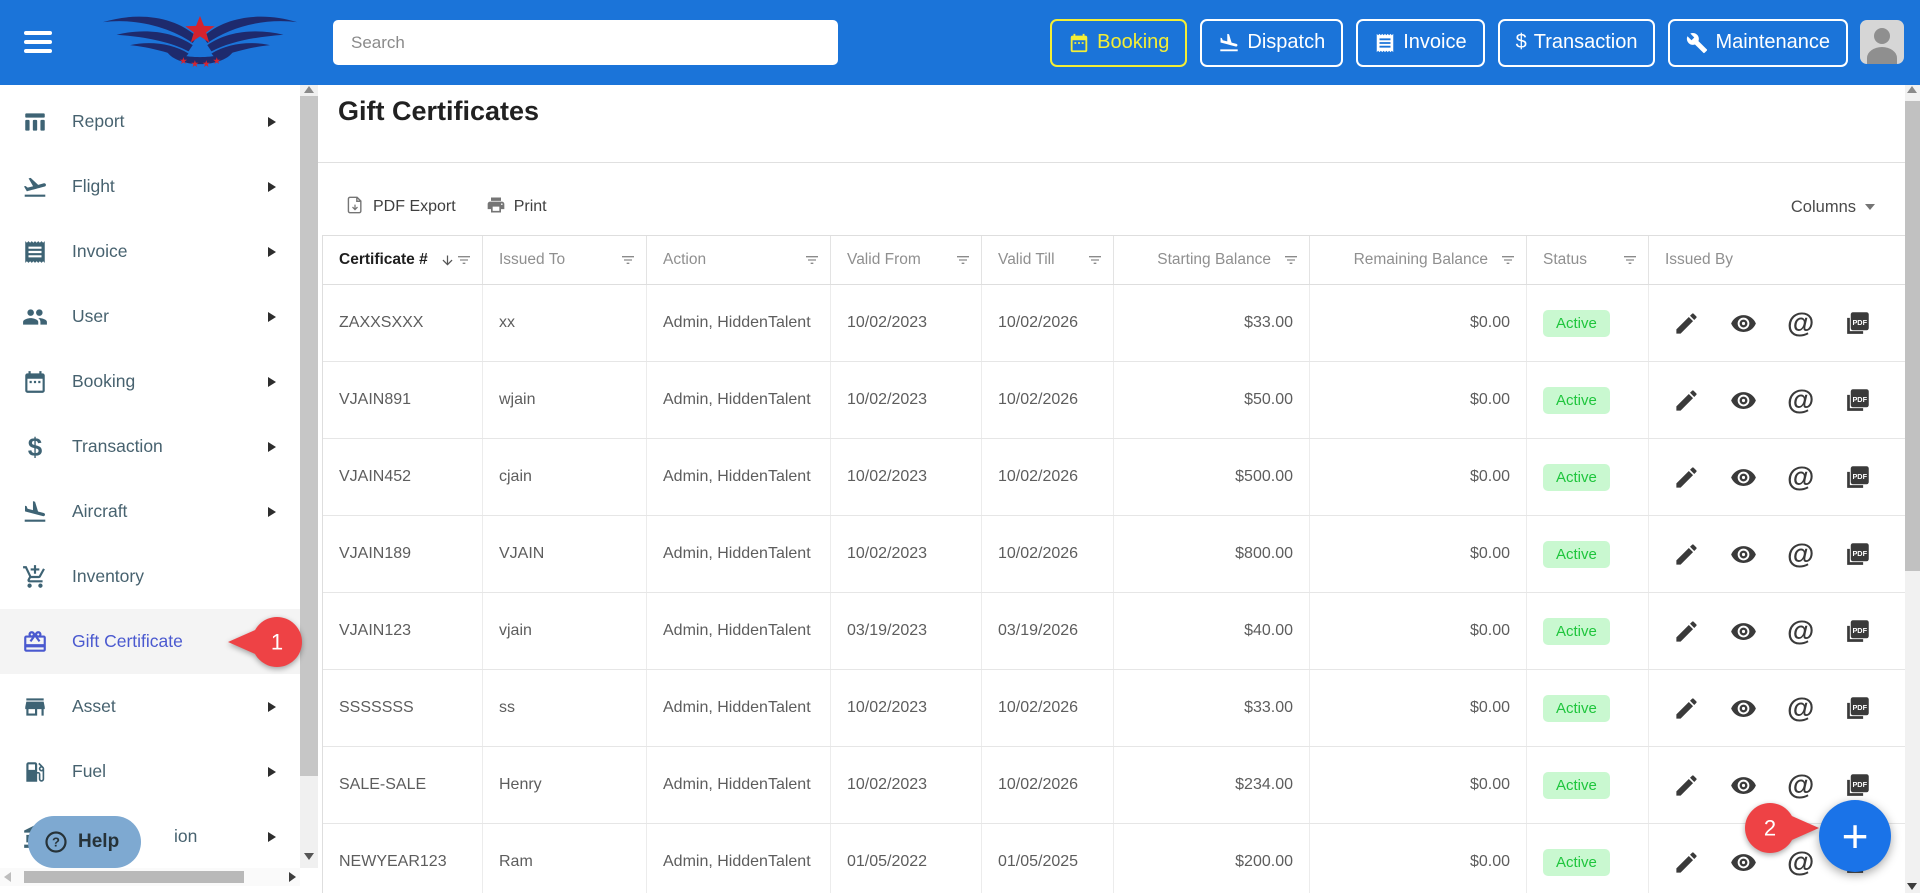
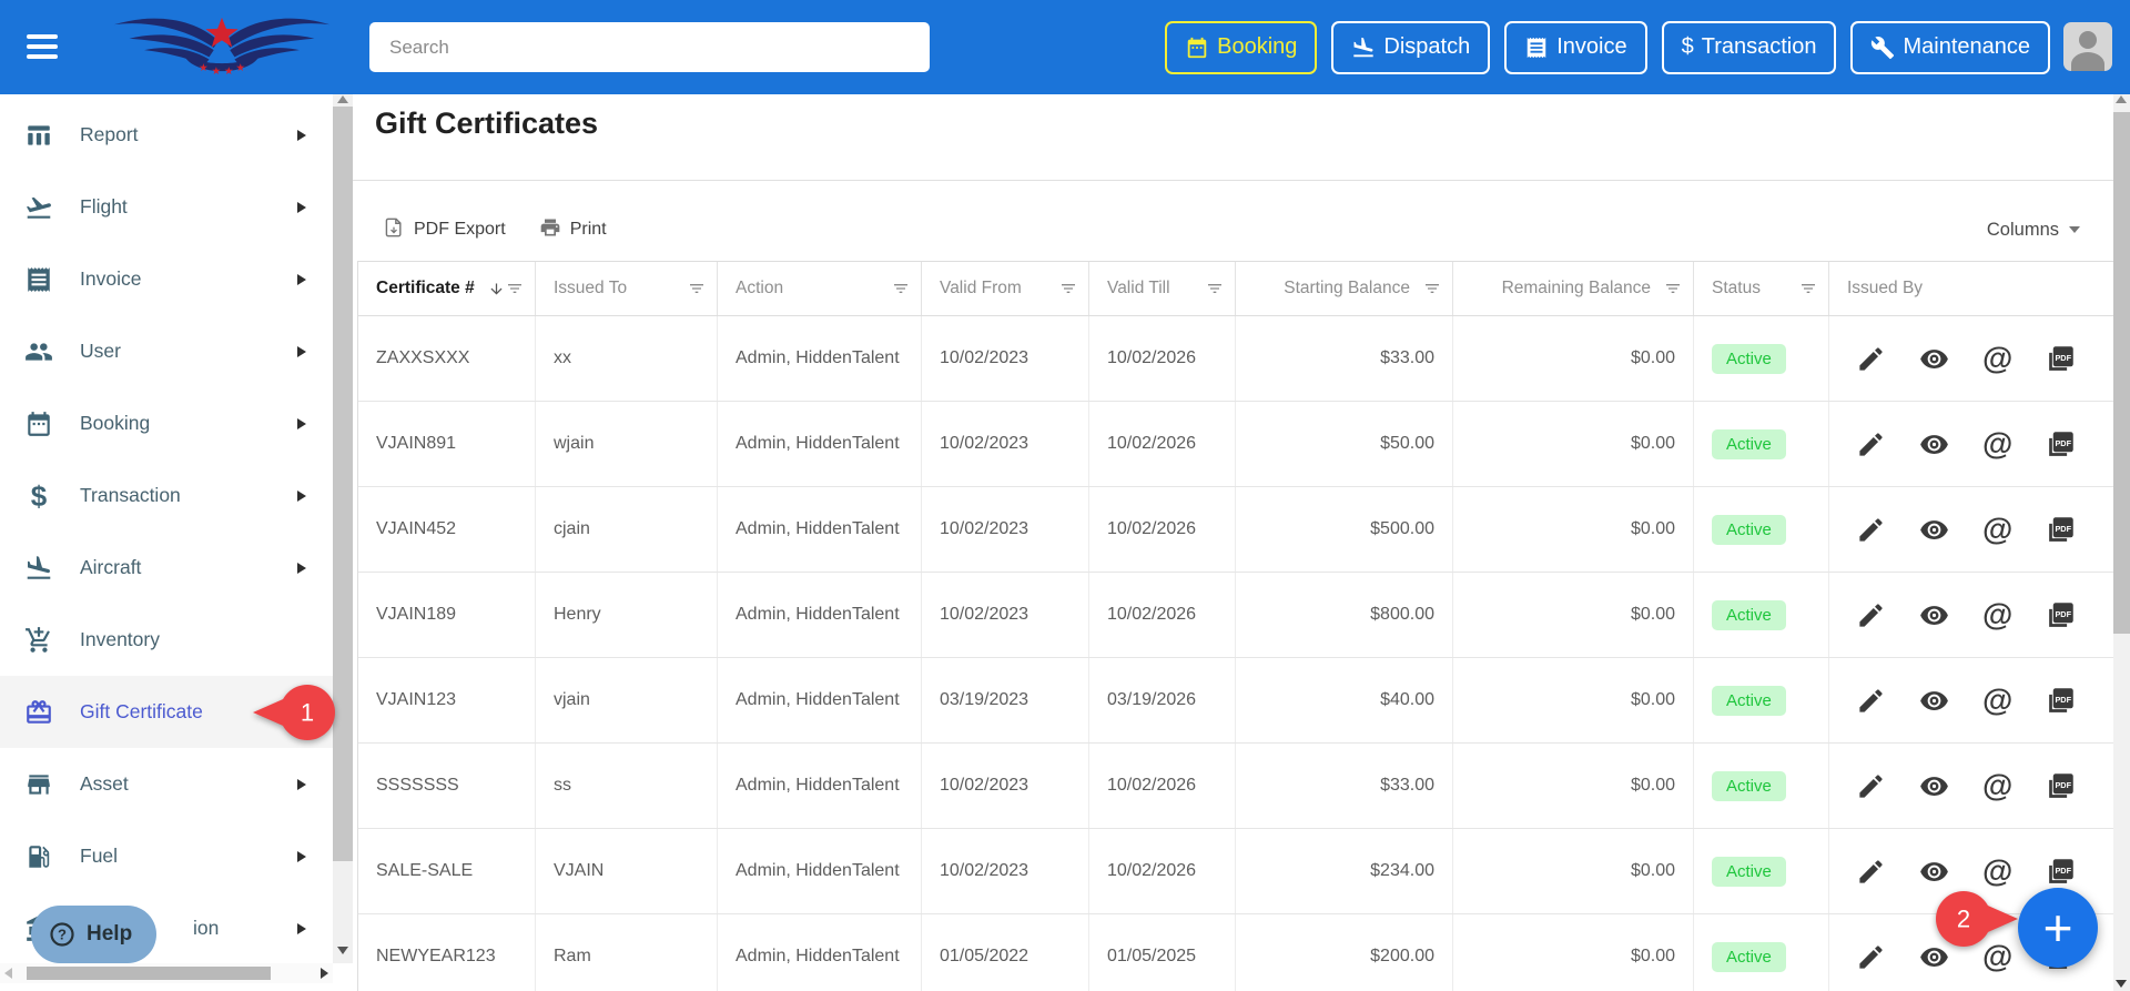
  ★
  ★
  ★
  ★
  Search
  Booking
  Dispatch
  Invoice
  $
  Transaction
  Maintenance
  Report
  Flight
  Invoice
  User
  Booking
  $
  Transaction
  Aircraft
  Inventory
  Gift Certificate
  Asset
  Fuel
  ion
  ?
  Help
  Gift Certificates
  PDF Export
  Print
  Columns
  Certificate #
  Issued To
  Action
  Valid From
  Valid Till
  Starting Balance
  Remaining Balance
  Status
  Issued By
  ZAXXSXXX
  xx
  Admin, HiddenTalent
  10/02/2023
  10/02/2026
  $33.00
  $0.00
  Active
  @
  PDF
  VJAIN891
  wjain
  Admin, HiddenTalent
  10/02/2023
  10/02/2026
  $50.00
  $0.00
  Active
  @
  PDF
  VJAIN452
  cjain
  Admin, HiddenTalent
  10/02/2023
  10/02/2026
  $500.00
  $0.00
  Active
  @
  PDF
  VJAIN189
- VJAIN
+ Henry
  Admin, HiddenTalent
  10/02/2023
  10/02/2026
  $800.00
  $0.00
  Active
  @
  PDF
  VJAIN123
  vjain
  Admin, HiddenTalent
  03/19/2023
  03/19/2026
  $40.00
  $0.00
  Active
  @
  PDF
  SSSSSSS
  ss
  Admin, HiddenTalent
  10/02/2023
  10/02/2026
  $33.00
  $0.00
  Active
  @
  PDF
  SALE-SALE
- Henry
+ VJAIN
  Admin, HiddenTalent
  10/02/2023
  10/02/2026
  $234.00
  $0.00
  Active
  @
  PDF
  NEWYEAR123
  Ram
  Admin, HiddenTalent
  01/05/2022
  01/05/2025
  $200.00
  $0.00
  Active
  @
  1
  2
  +
